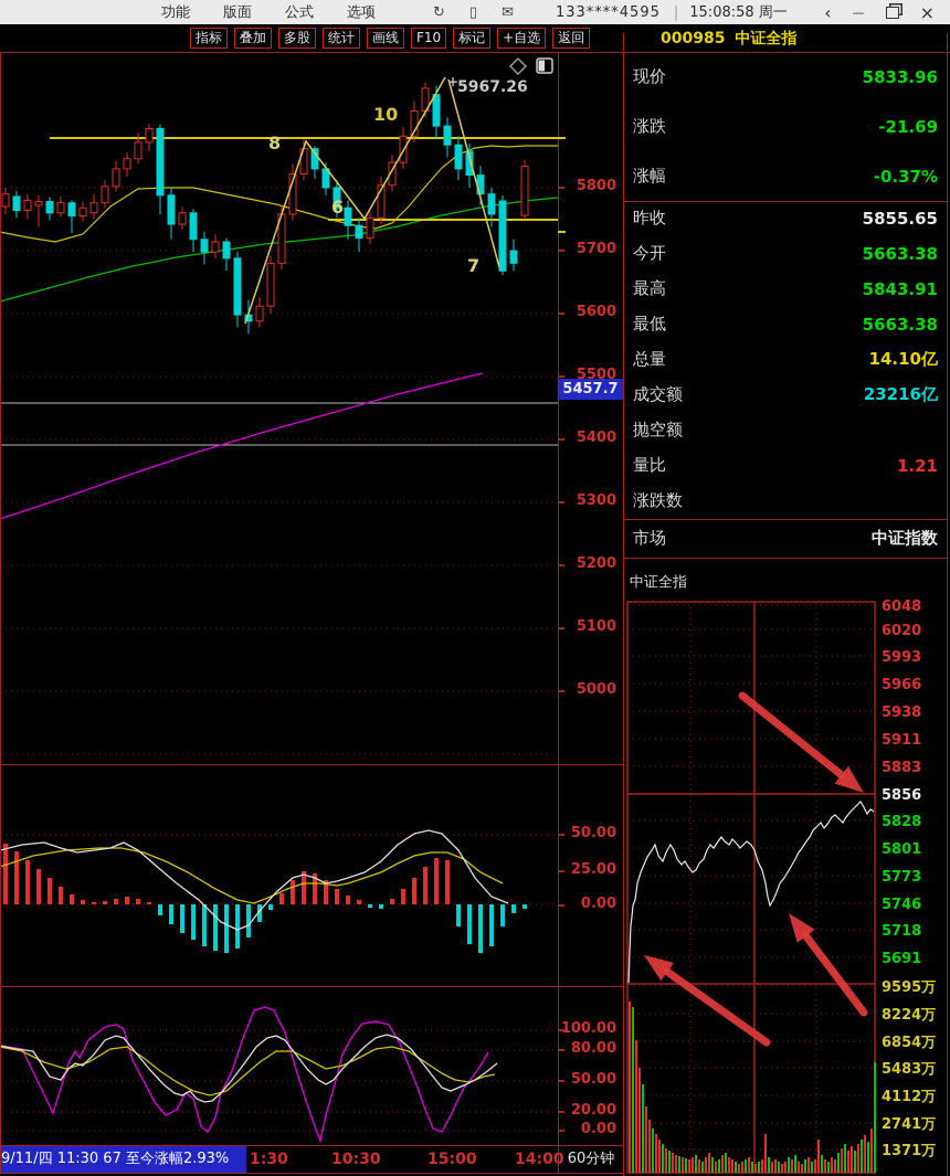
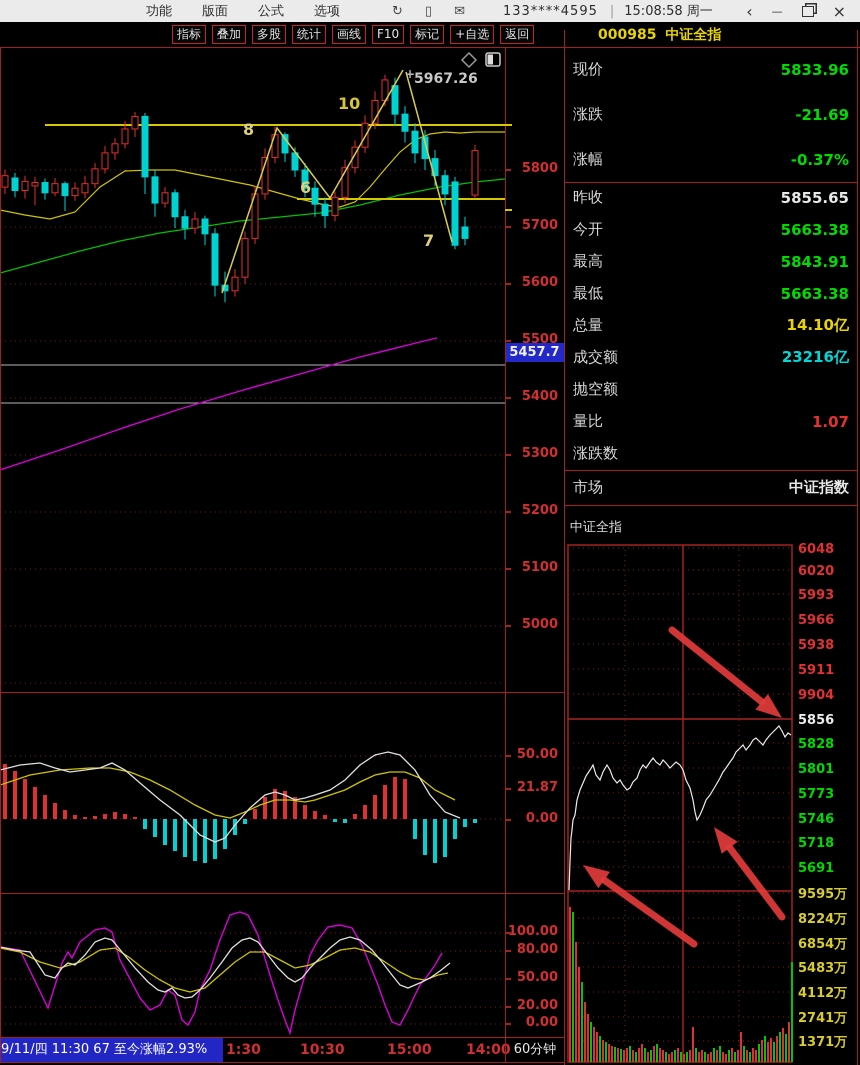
  功能
  版面
  公式
  选项
  ↻
  ▯
  ✉
  133****4595
  |
  15:08:58 周一
  ‹
  —
  ×
  指标
  叠加
  多股
  统计
  画线
  F10
  标记
  +自选
  返回
  000985 中证全指
  8
  6
  10
  7
  +
  5967.26
  5457.7
  60分钟
  9/11/四 11:30 67 至今涨幅2.93%
  1:30
  10:30
  15:00
  14:0
  现价
  5833.96
  涨跌
  -21.69
  涨幅
  -0.37%
  昨收
  5855.65
  今开
  5663.38
  最高
  5843.91
  最低
  5663.38
  总量
  14.10亿
  成交额
  23216亿
  抛空额
  量比
- 1.21
+ 1.07
  涨跌数
  市场
  中证指数
  中证全指
  6048
  6020
  5993
  5966
  5938
  5911
- 5883
+ 9904
  5856
  5828
  5801
  5773
  5746
  5718
  5691
  9595万
  8224万
  6854万
  5483万
  4112万
  2741万
  1371万
  5800
  5700
  5600
  5500
  5400
  5300
  5200
  5100
  5000
  50.00
- 25.00
+ 21.87
  0.00
  100.00
  80.00
  50.00
  20.00
  0.00
